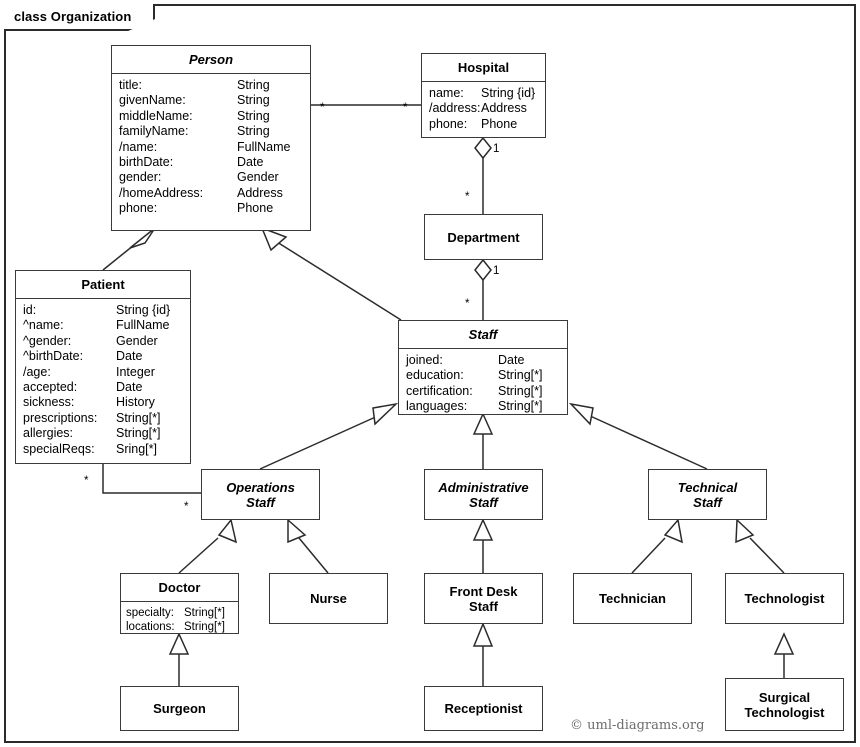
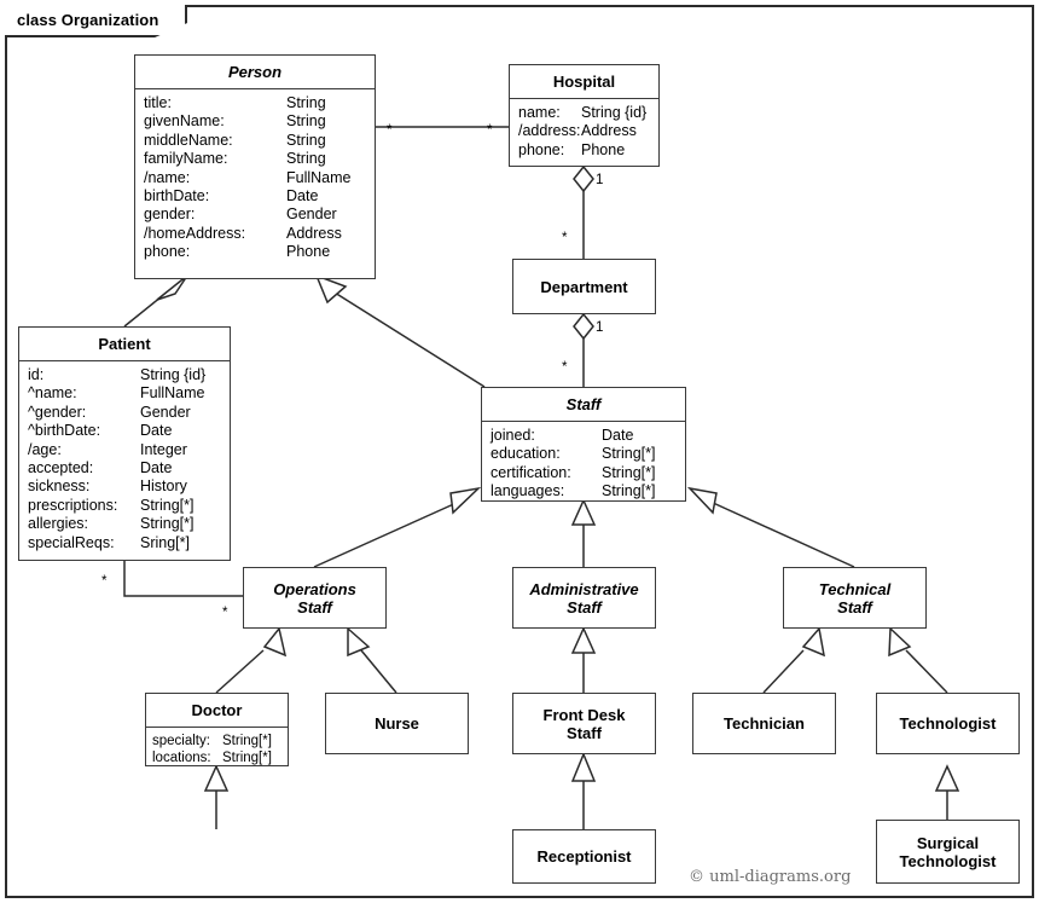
  class Organization
  *
  *
  1
  *
  1
  *
  *
  *
  Person
  title:
  String
  givenName:
  String
  middleName:
  String
  familyName:
  String
  /name:
  FullName
  birthDate:
  Date
  gender:
  Gender
  /homeAddress:
  Address
  phone:
  Phone
  Hospital
  name:
  String {id}
  /address:
  Address
  phone:
  Phone
  Department
  Patient
  id:
  String {id}
  ^name:
  FullName
  ^gender:
  Gender
  ^birthDate:
  Date
  /age:
  Integer
  accepted:
  Date
  sickness:
  History
  prescriptions:
  String[*]
  allergies:
  String[*]
  specialReqs:
  Sring[*]
  Staff
  joined:
  Date
  education:
  String[*]
  certification:
  String[*]
  languages:
  String[*]
  Operations
  Staff
  Administrative
  Staff
  Technical
  Staff
  Doctor
  specialty:
  String[*]
  locations:
  String[*]
  Nurse
  Front Desk
  Staff
  Technician
  Technologist
- Surgeon
  Receptionist
  Surgical
  Technologist
  © uml-diagrams.org
